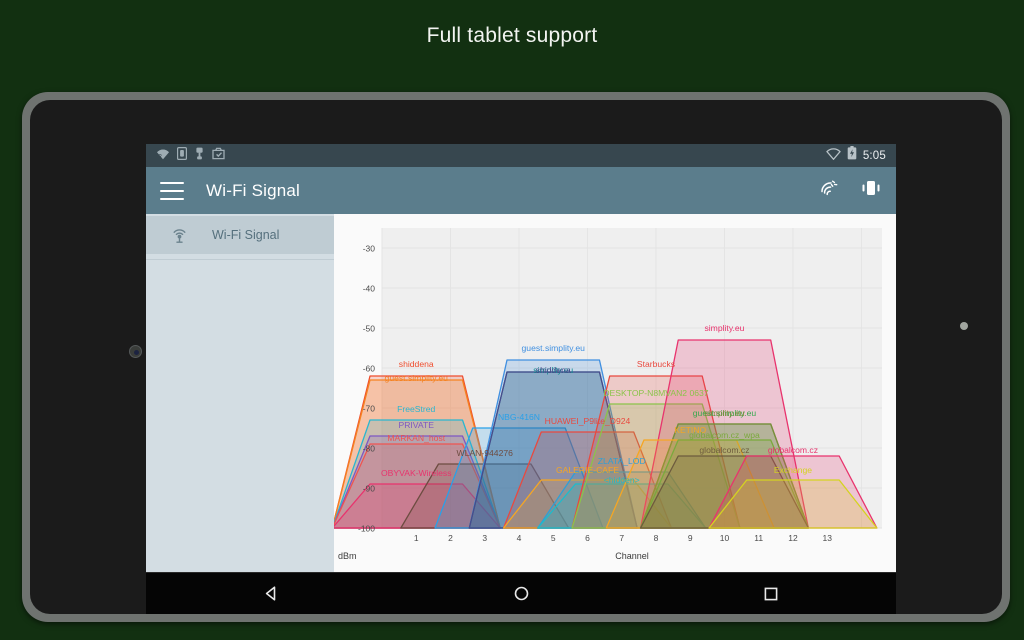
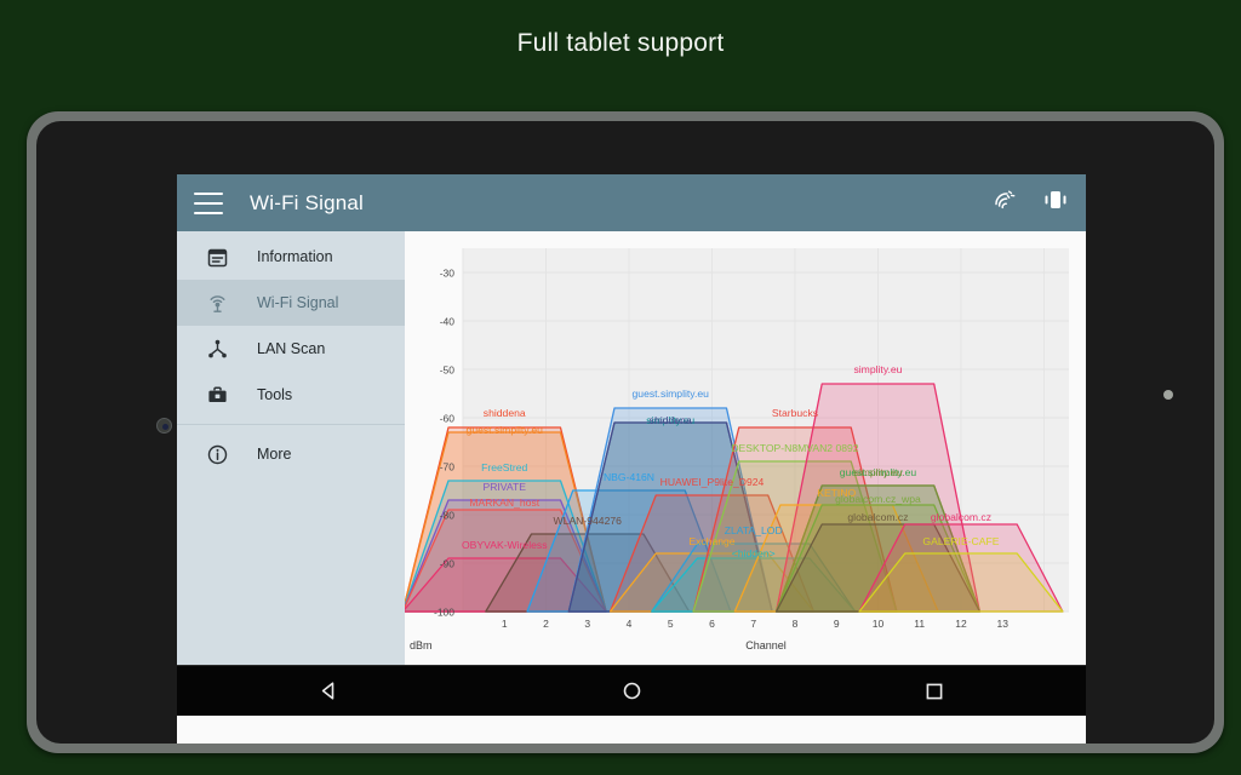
  Full tablet support
- 5:05
  Wi-Fi Signal
+ Information
  Wi-Fi Signal
+ LAN Scan
+ Tools
+ More
  shiddena
  guest.simplity.eu
  FreeStred
  PRIVATE
  MARKAN_host
  OBYVAK-Wireless
  WLAN-944276
  NBG-416N
  guest.simplity.eu
  simplity.eu
  shiddena
  HUAWEI_P9lite_D924
- GALERIE-CAFE
+ Exchange
  ZLATA_LOD
  <hidden>
  Starbucks
- DESKTOP-N8MVAN2 0637
+ DESKTOP-N8MVAN2 0892
  simplity.eu
  guest.simplity.eu
  simplity.eu
  KETINO
  globalcom.cz_wpa
  globalcom.cz
  globalcom.cz
- Exchange
+ GALERIE-CAFE
  -30
  -40
  -50
  -60
  -70
  -80
  -90
  -100
  1
  2
  3
  4
  5
  6
  7
  8
  9
  10
  11
  12
  13
  Channel
  dBm
